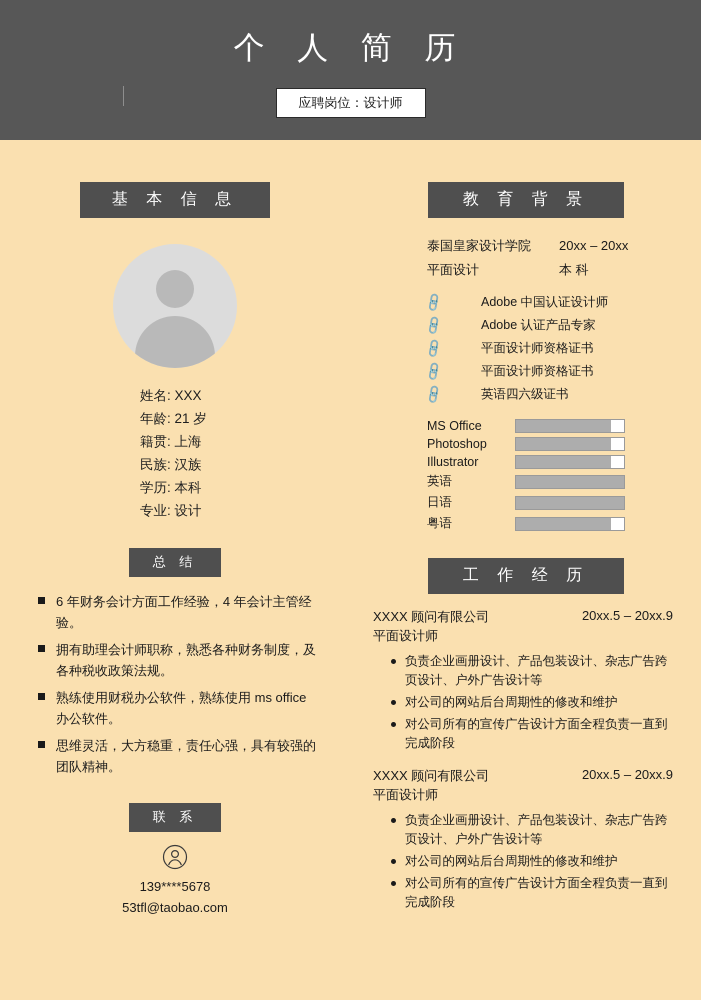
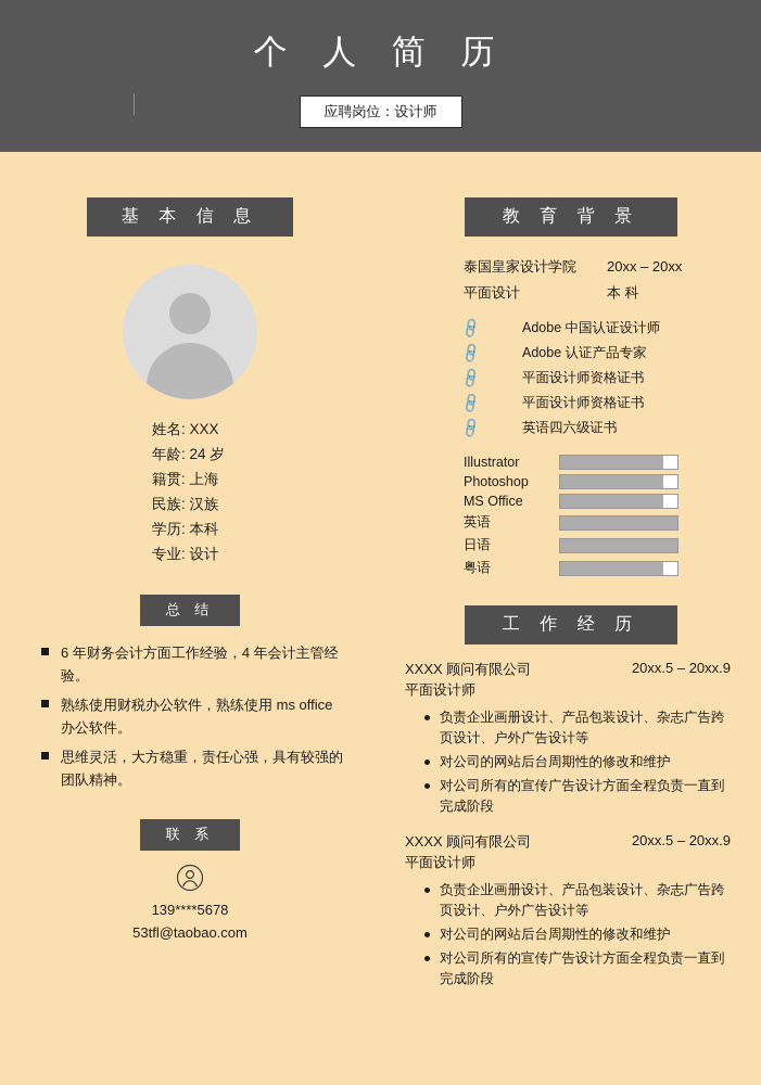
  个 人 简 历
  应聘岗位：设计师
  基 本 信 息
  姓名: XXX
- 年龄: 21 岁
+ 年龄: 24 岁
  籍贯: 上海
  民族: 汉族
  学历: 本科
  专业: 设计
  总 结
  6 年财务会计方面工作经验，4 年会计主管经验。
- 拥有助理会计师职称，熟悉各种财务制度，及各种税收政策法规。
  熟练使用财税办公软件，熟练使用 ms office 办公软件。
  思维灵活，大方稳重，责任心强，具有较强的团队精神。
  联 系
  139****5678
  53tfl@taobao.com
  教 育 背 景
  泰国皇家设计学院
  20xx – 20xx
  平面设计
  本 科
  Adobe 中国认证设计师
  Adobe 认证产品专家
  平面设计师资格证书
  平面设计师资格证书
  英语四六级证书
- MS Office
+ Illustrator
  Photoshop
- Illustrator
+ MS Office
  英语
  日语
  粤语
  工 作 经 历
  XXXX 顾问有限公司
  20xx.5 – 20xx.9
  平面设计师
  负责企业画册设计、产品包装设计、杂志广告跨页设计、户外广告设计等
  对公司的网站后台周期性的修改和维护
  对公司所有的宣传广告设计方面全程负责一直到完成阶段
  XXXX 顾问有限公司
  20xx.5 – 20xx.9
  平面设计师
  负责企业画册设计、产品包装设计、杂志广告跨页设计、户外广告设计等
  对公司的网站后台周期性的修改和维护
  对公司所有的宣传广告设计方面全程负责一直到完成阶段
